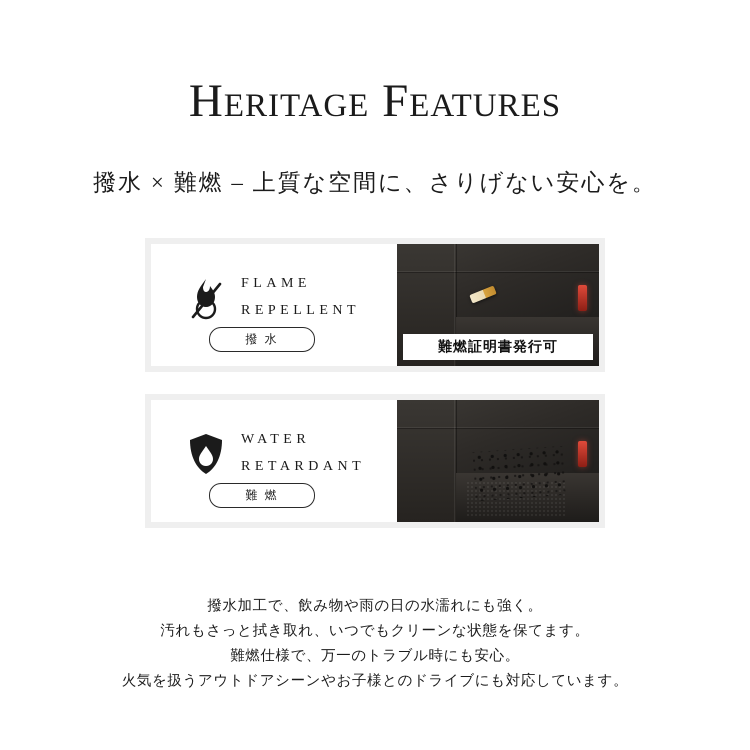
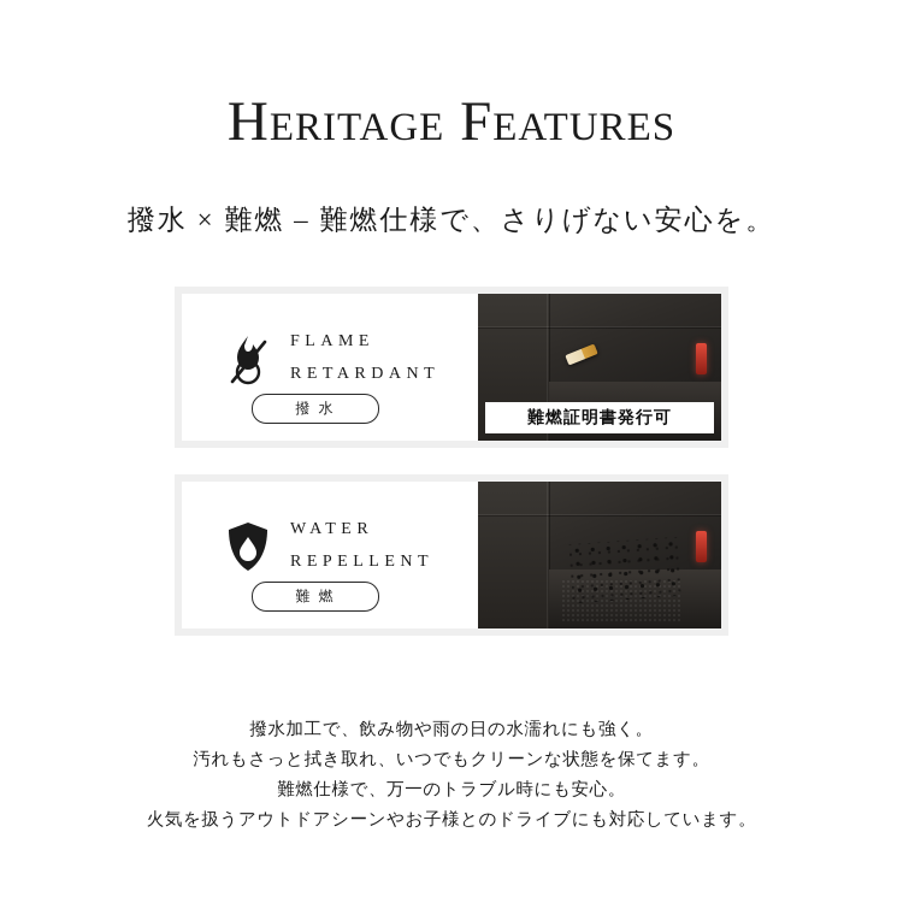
  Heritage Features
- 撥水 × 難燃 – 上質な空間に、さりげない安心を。
+ 撥水 × 難燃 – 難燃仕様で、さりげない安心を。
  FLAME
- REPELLENT
+ RETARDANT
  撥 水
  難燃証明書発行可
  WATER
- RETARDANT
+ REPELLENT
  難 燃
  撥水加工で、飲み物や雨の日の水濡れにも強く。
  汚れもさっと拭き取れ、いつでもクリーンな状態を保てます。
  難燃仕様で、万一のトラブル時にも安心。
  火気を扱うアウトドアシーンやお子様とのドライブにも対応しています。
